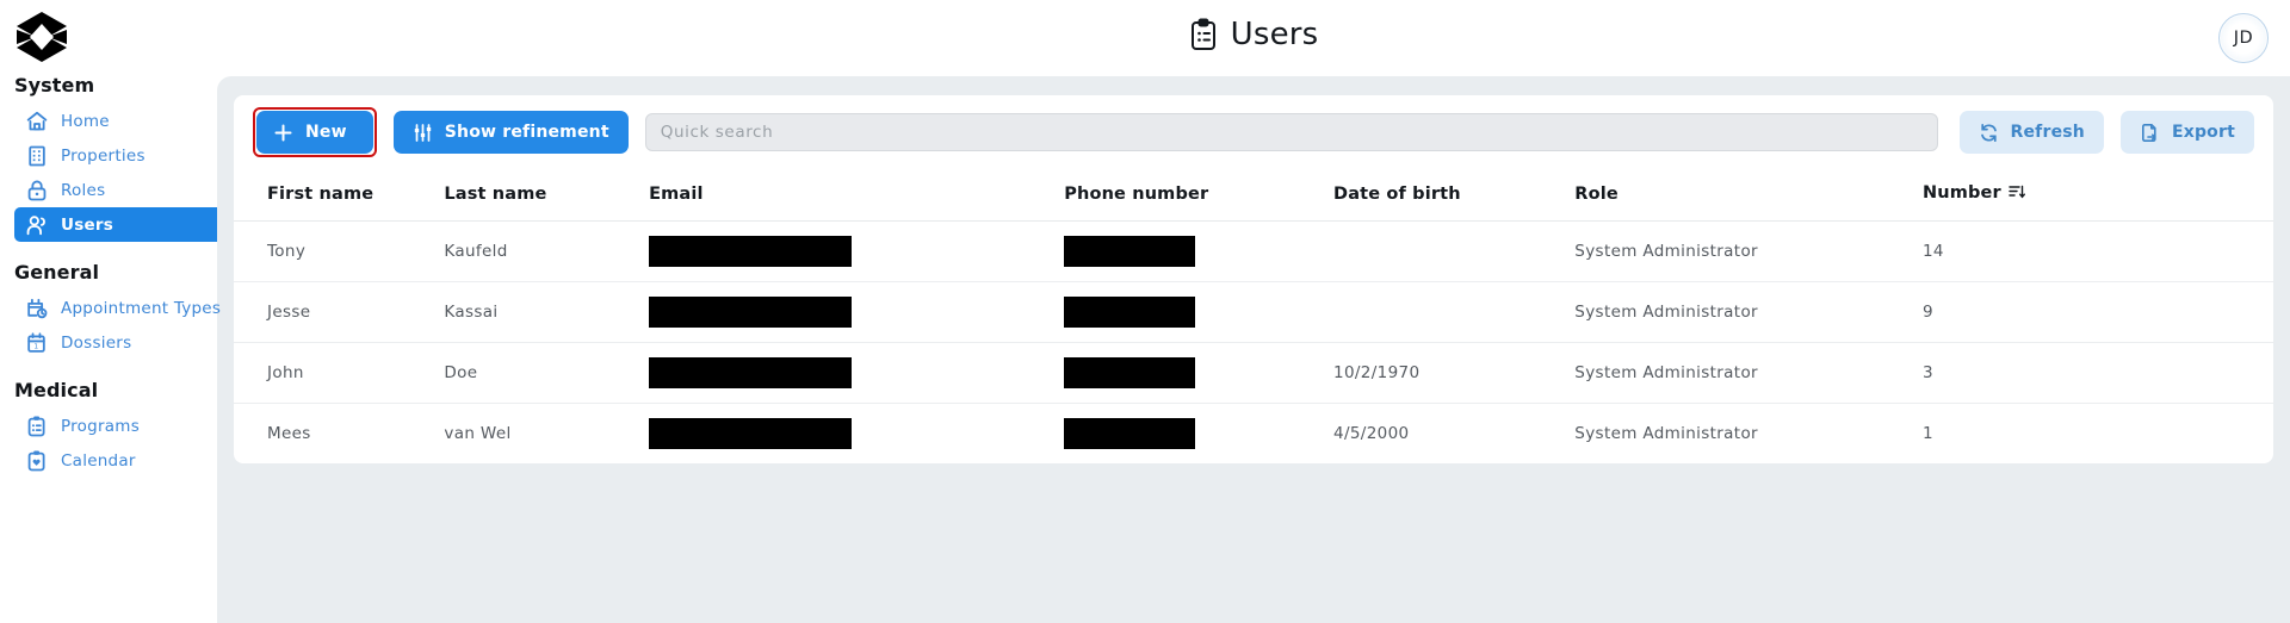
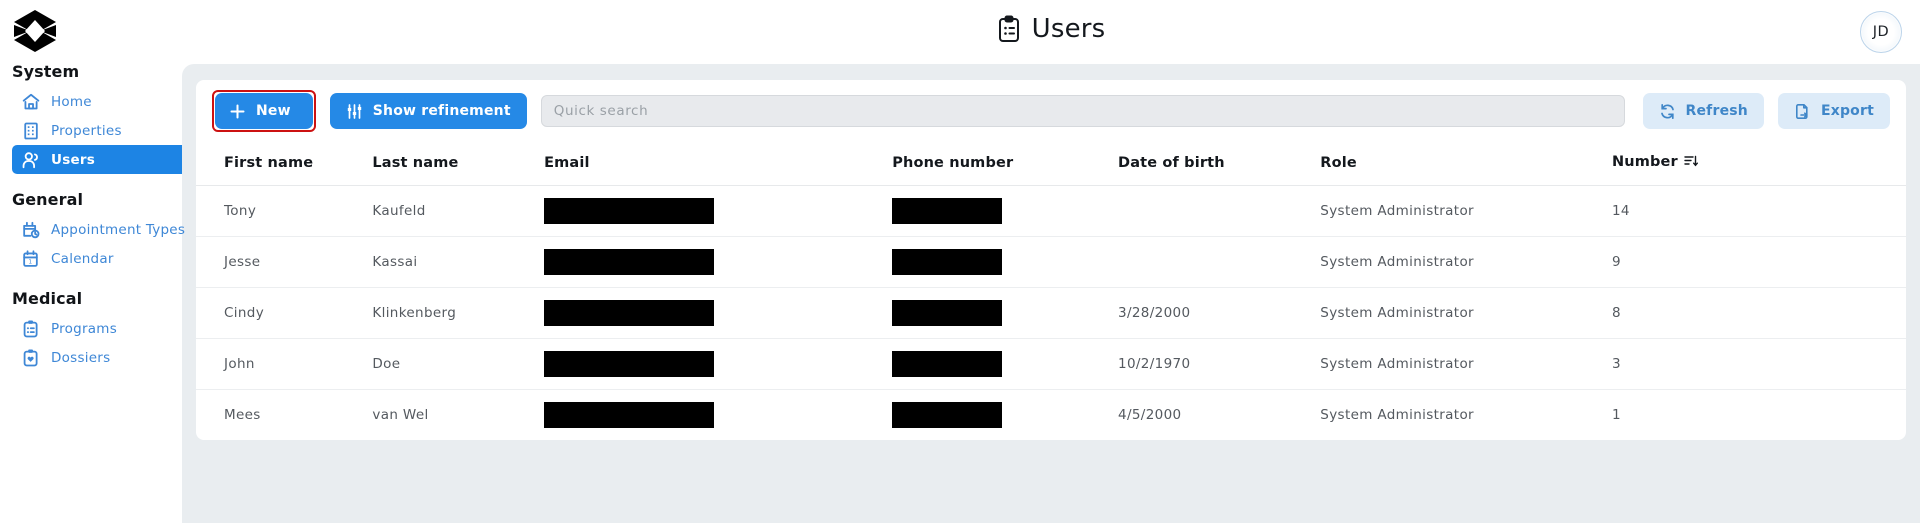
  System
  Home
  Properties
- Roles
  Users
  General
  Appointment Types
- Dossiers
+ Calendar
  Medical
  Programs
- Calendar
+ Dossiers
  Users
  JD
  New
  Show refinement
  Quick search
  Refresh
  Export
  First name	Last name	Email	Phone number	Date of birth	Role	Number
  Tony	Kaufeld				System Administrator	14
  Jesse	Kassai				System Administrator	9
+ Cindy	Klinkenberg			3/28/2000	System Administrator	8
  John	Doe			10/2/1970	System Administrator	3
  Mees	van Wel			4/5/2000	System Administrator	1
